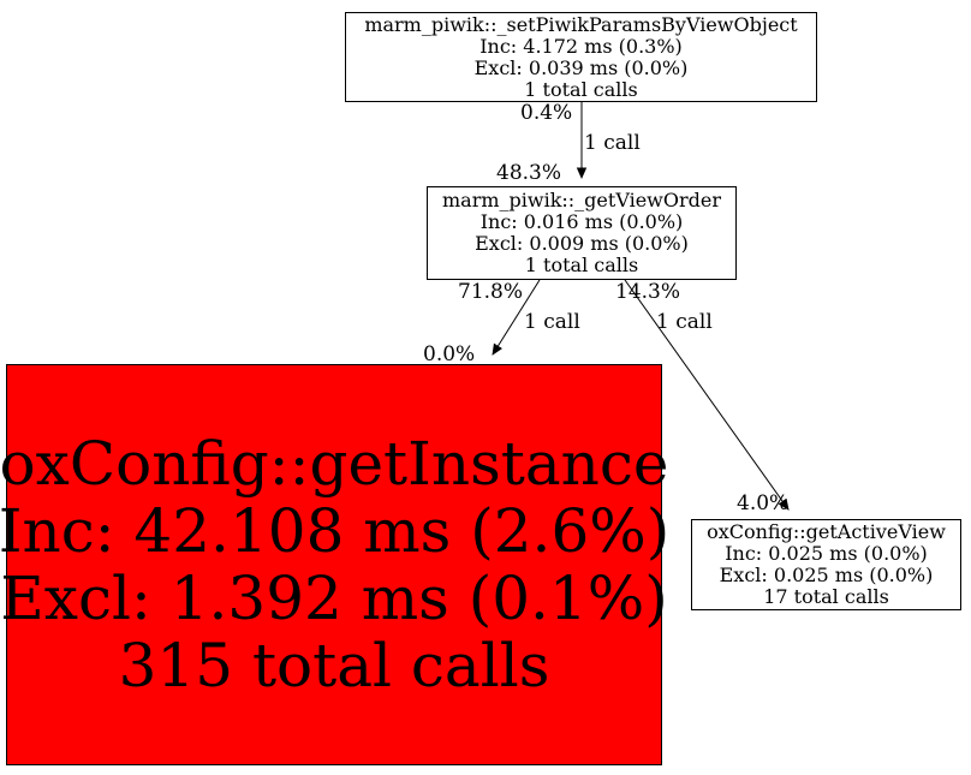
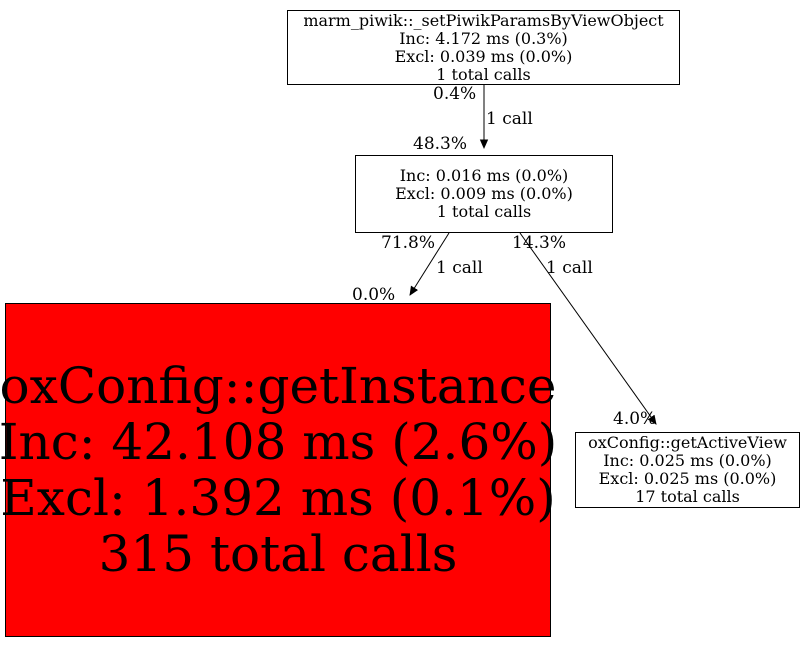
  marm_piwik::_setPiwikParamsByViewObject
  Inc: 4.172 ms (0.3%)
  Excl: 0.039 ms (0.0%)
  1 total calls
- marm_piwik::_getViewOrder
  Inc: 0.016 ms (0.0%)
  Excl: 0.009 ms (0.0%)
  1 total calls
  oxConfig::getInstance
  Inc: 42.108 ms (2.6%)
  Excl: 1.392 ms (0.1%)
  315 total calls
  oxConfig::getActiveView
  Inc: 0.025 ms (0.0%)
  Excl: 0.025 ms (0.0%)
  17 total calls
  0.4%
  1 call
  48.3%
  71.8%
  1 call
  0.0%
  14.3%
  1 call
  4.0%
